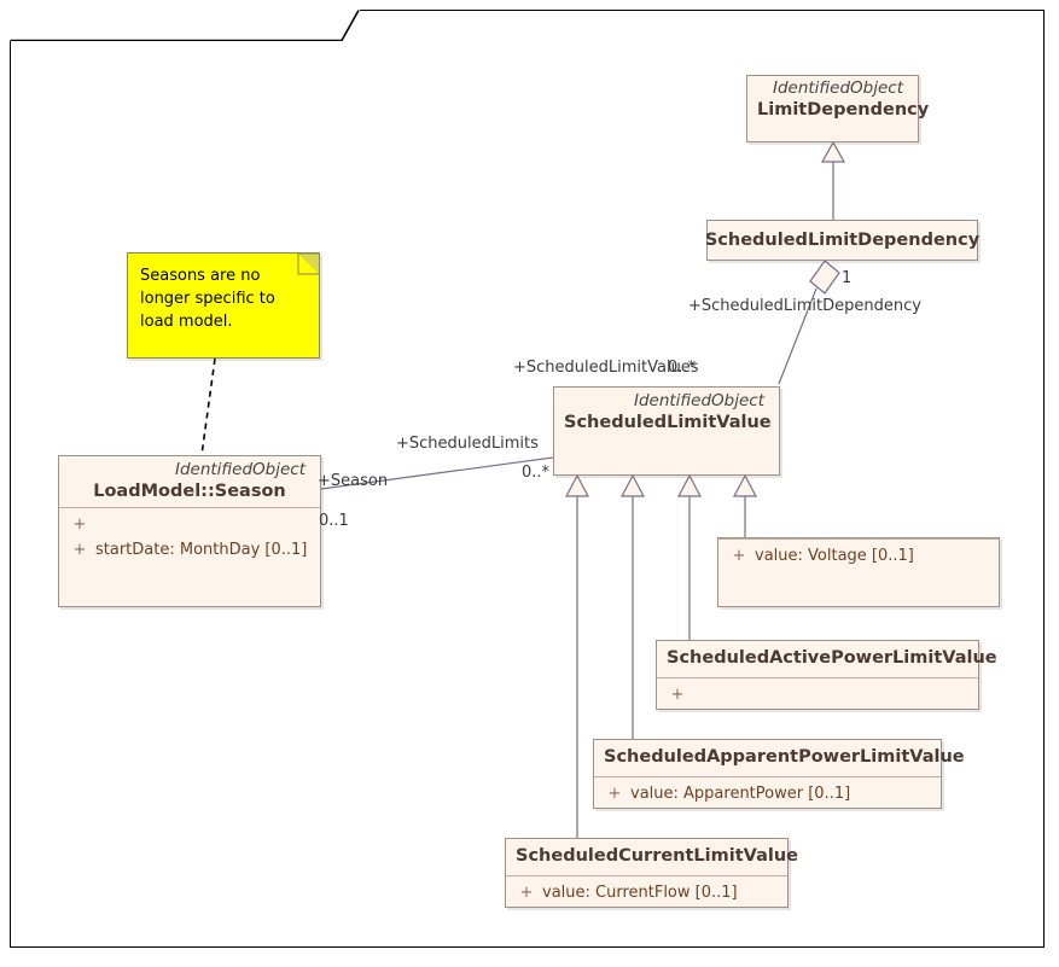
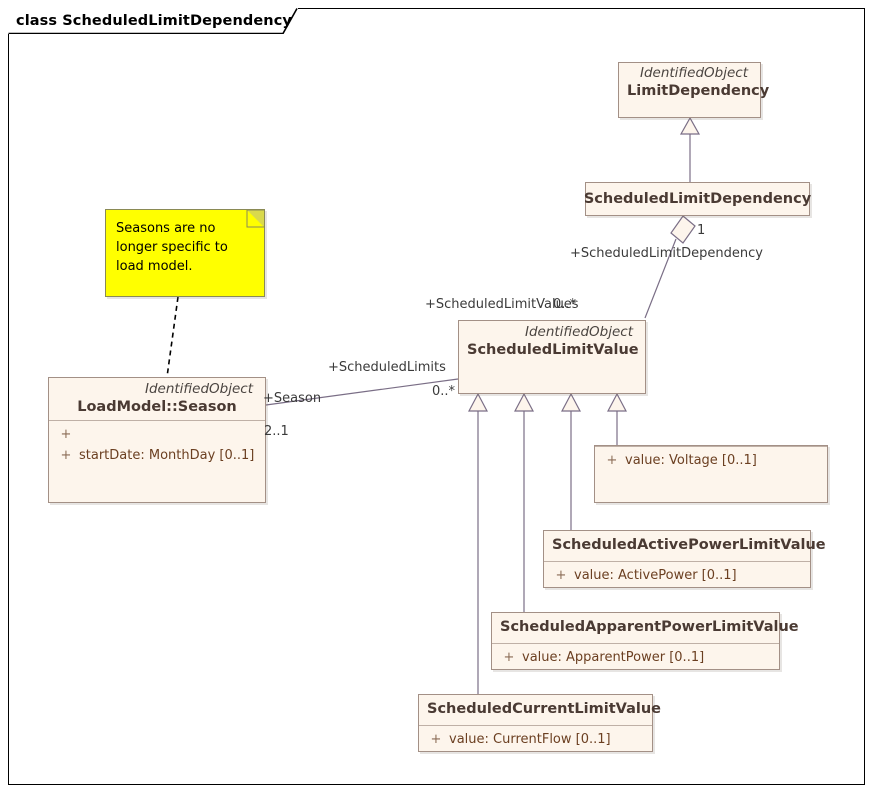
+ class ScheduledLimitDependency
  IdentifiedObject
  LimitDependency
  ScheduledLimitDependency
  IdentifiedObject
  ScheduledLimitValue
  IdentifiedObject
  LoadModel::Season
  +
  +
  startDate: MonthDay [0..1]
  +
  value: Voltage [0..1]
  ScheduledActivePowerLimitValue
  +
+ value: ActivePower [0..1]
  ScheduledApparentPowerLimitValue
  +
  value: ApparentPower [0..1]
  ScheduledCurrentLimitValue
  +
  value: CurrentFlow [0..1]
  Seasons are no longer specific to load model.
  +ScheduledLimitDependency
  1
  +ScheduledLimitValues
  0..*
  +ScheduledLimits
  0..*
  +Season
- 0..1
+ 2..1
